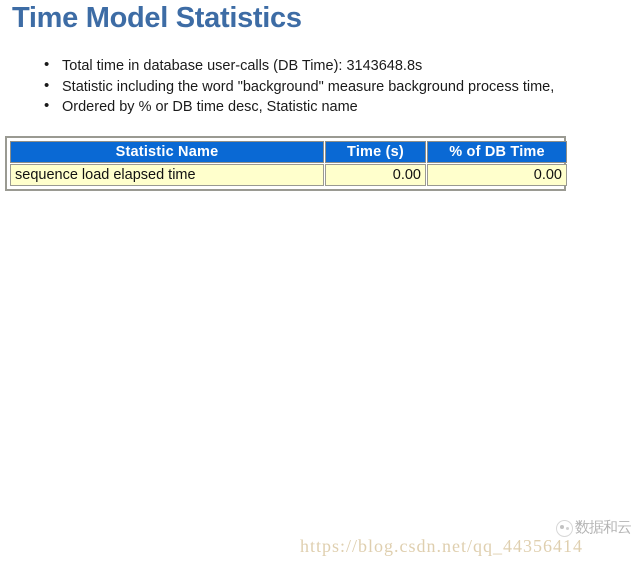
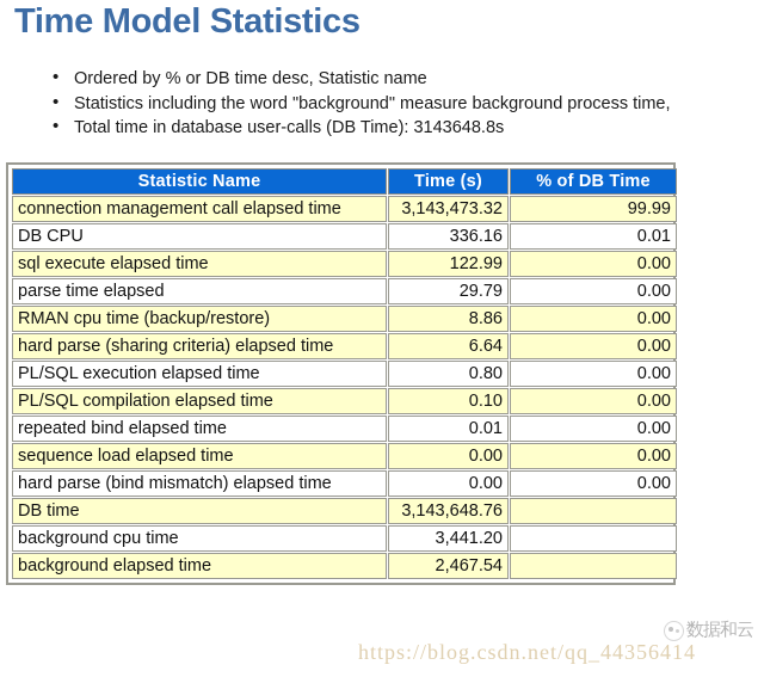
  Time Model Statistics
- Total time in database user-calls (DB Time): 3143648.8s
+ Ordered by % or DB time desc, Statistic name
- Statistic including the word "background" measure background process time,
+ Statistics including the word "background" measure background process time,
- Ordered by % or DB time desc, Statistic name
+ Total time in database user-calls (DB Time): 3143648.8s
  Statistic Name	Time (s)	% of DB Time
+ connection management call elapsed time	3,143,473.32	99.99
+ DB CPU	336.16	0.01
+ sql execute elapsed time	122.99	0.00
+ parse time elapsed	29.79	0.00
+ RMAN cpu time (backup/restore)	8.86	0.00
+ hard parse (sharing criteria) elapsed time	6.64	0.00
+ PL/SQL execution elapsed time	0.80	0.00
+ PL/SQL compilation elapsed time	0.10	0.00
+ repeated bind elapsed time	0.01	0.00
  sequence load elapsed time	0.00	0.00
+ hard parse (bind mismatch) elapsed time	0.00	0.00
+ DB time	3,143,648.76
+ background cpu time	3,441.20
+ background elapsed time	2,467.54
  https://blog.csdn.net/qq_44356414
  数据和云
